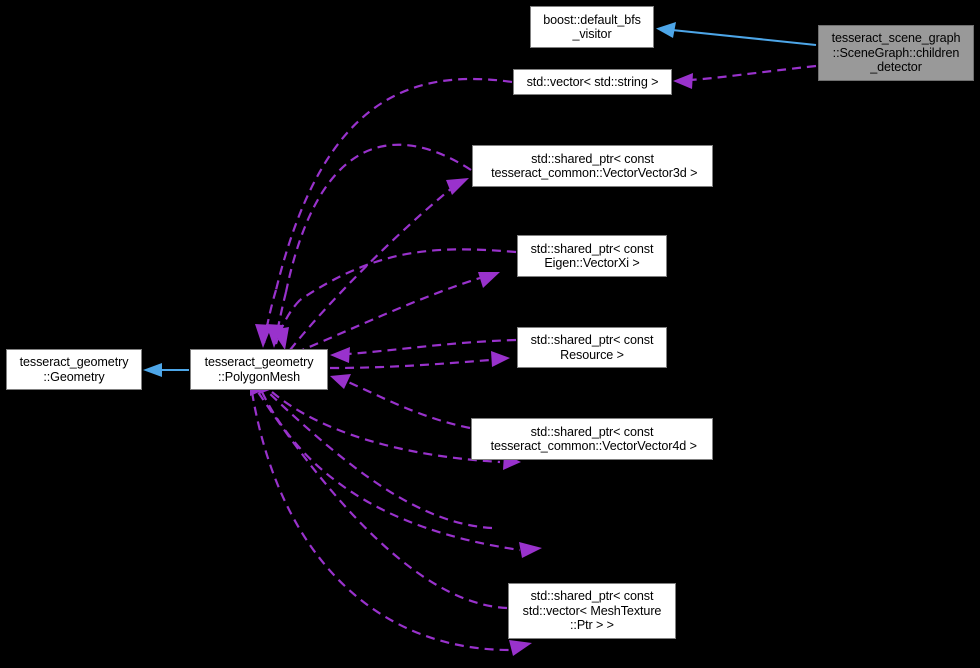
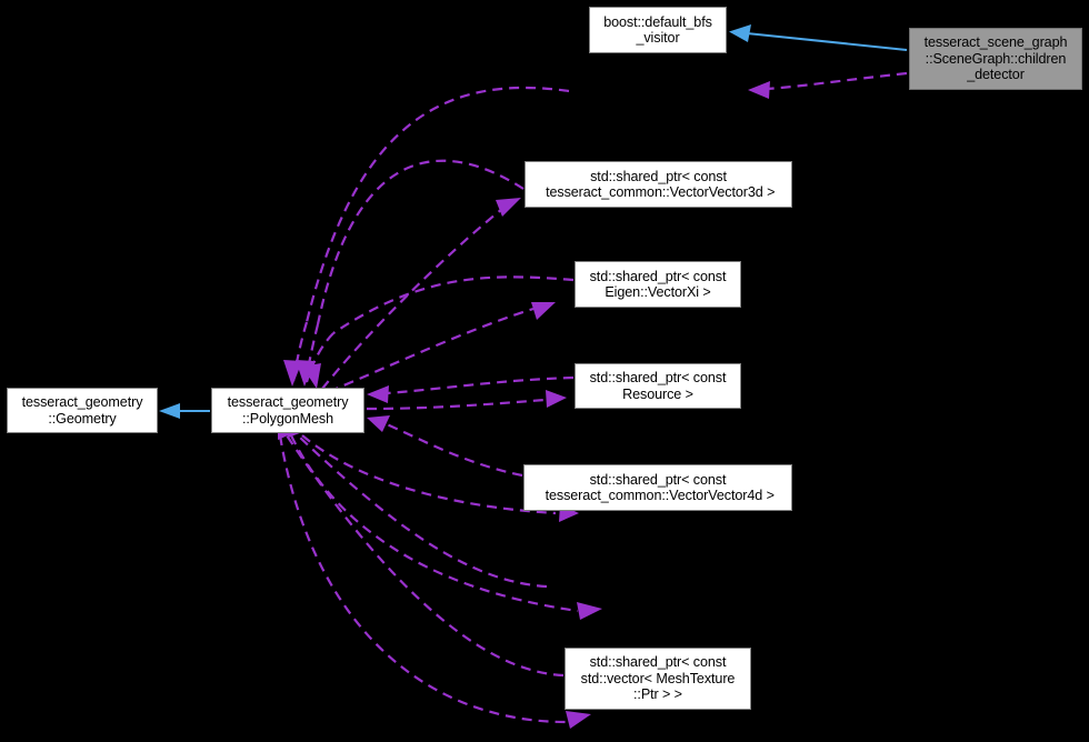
  boost::default_bfs
  _visitor
  tesseract_scene_graph
  ::SceneGraph::children
  _detector
- std::vector< std::string >
  std::shared_ptr< const
  tesseract_common::VectorVector3d >
  std::shared_ptr< const
  Eigen::VectorXi >
  std::shared_ptr< const
  Resource >
  std::shared_ptr< const
  tesseract_common::VectorVector4d >
  std::shared_ptr< const
  std::vector< MeshTexture
  ::Ptr > >
  tesseract_geometry
  ::Geometry
  tesseract_geometry
  ::PolygonMesh
